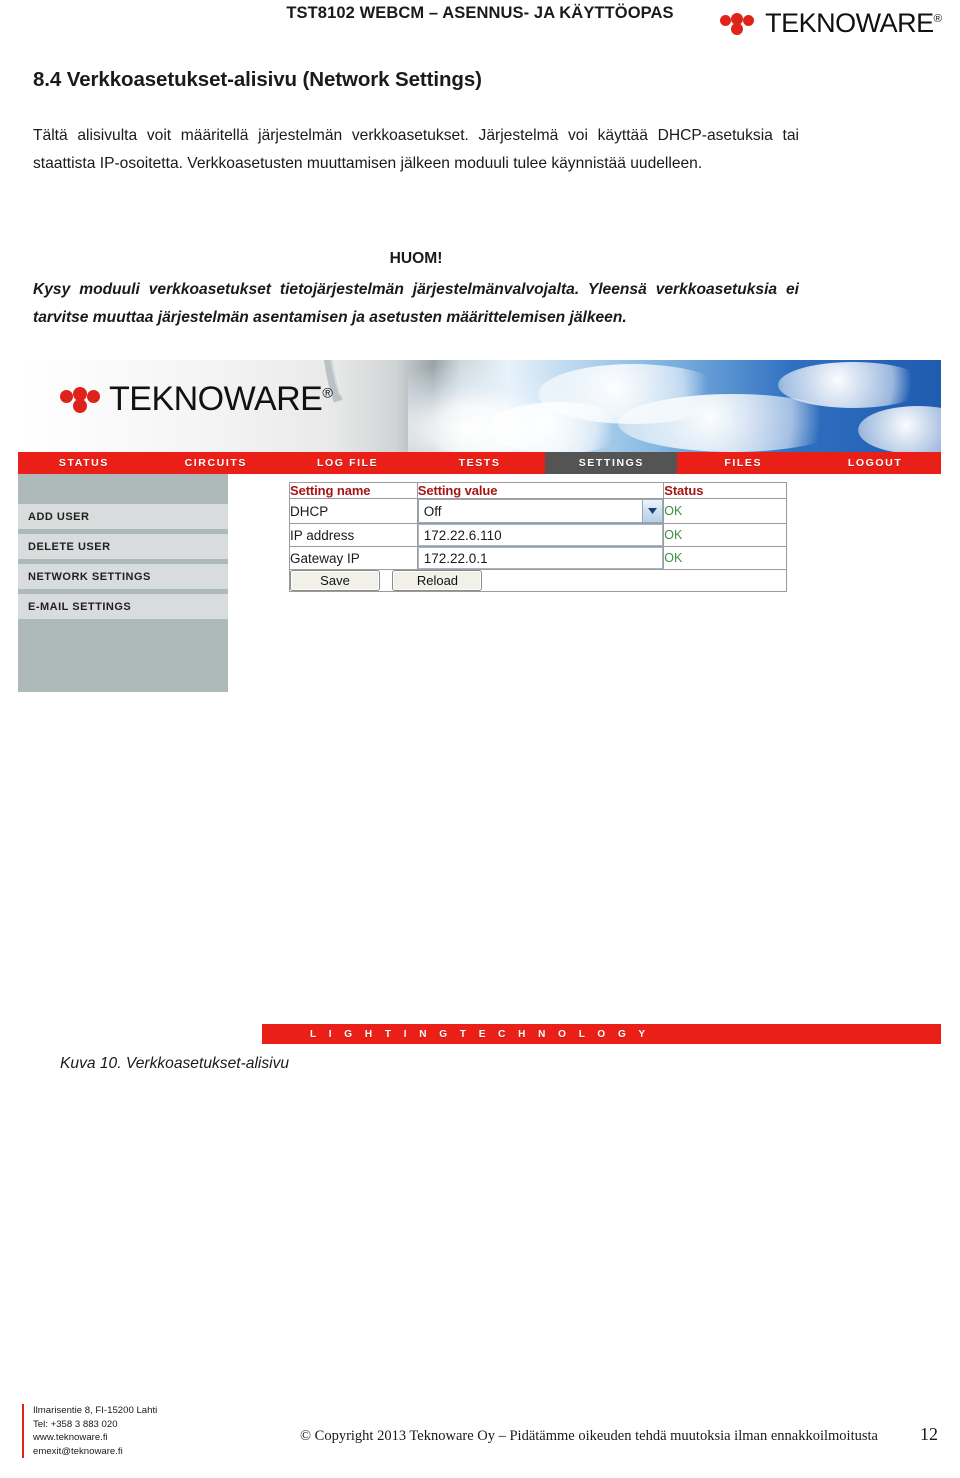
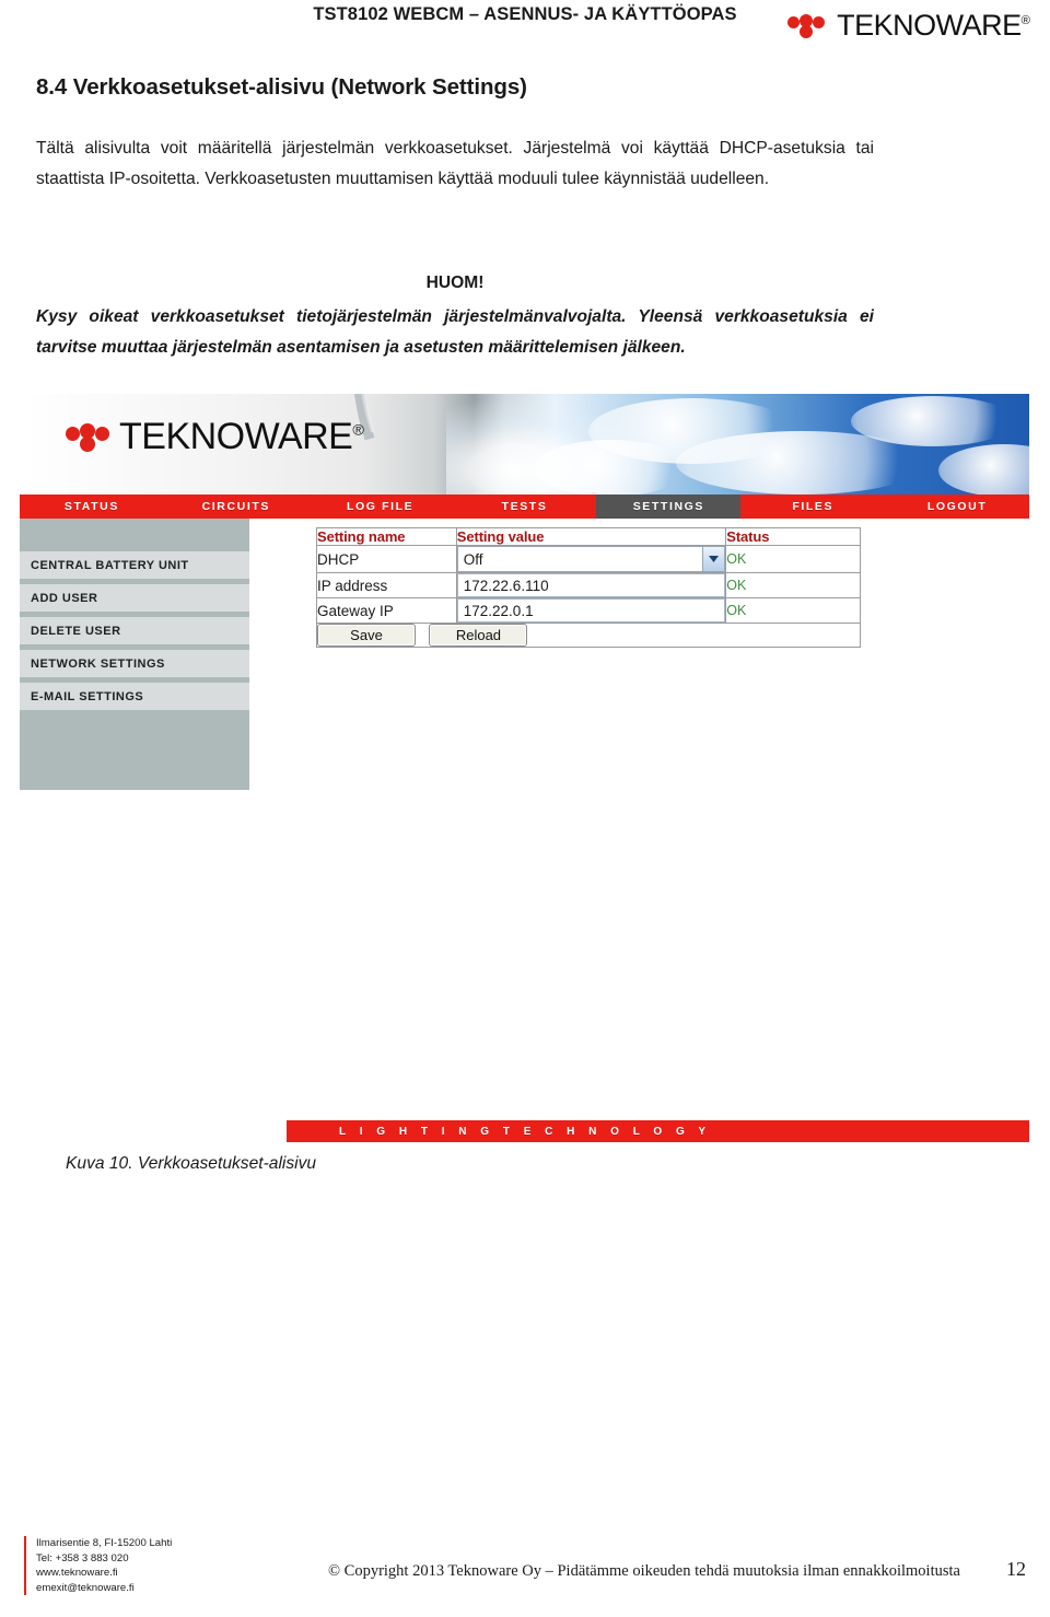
  TST8102 WEBCM – ASENNUS- JA KÄYTTÖOPAS
  TEKNOWARE®
  8.4 Verkkoasetukset-alisivu (Network Settings)
- Tältä alisivulta voit määritellä järjestelmän verkkoasetukset. Järjestelmä voi käyttää DHCP-asetuksia tai staattista IP-osoitetta. Verkkoasetusten muuttamisen jälkeen moduuli tulee käynnistää uudelleen.
+ Tältä alisivulta voit määritellä järjestelmän verkkoasetukset. Järjestelmä voi käyttää DHCP-asetuksia tai staattista IP-osoitetta. Verkkoasetusten muuttamisen käyttää moduuli tulee käynnistää uudelleen.
  HUOM!
- Kysy moduuli verkkoasetukset tietojärjestelmän järjestelmänvalvojalta. Yleensä verkkoasetuksia ei tarvitse muuttaa järjestelmän asentamisen ja asetusten määrittelemisen jälkeen.
+ Kysy oikeat verkkoasetukset tietojärjestelmän järjestelmänvalvojalta. Yleensä verkkoasetuksia ei tarvitse muuttaa järjestelmän asentamisen ja asetusten määrittelemisen jälkeen.
  TEKNOWARE®
  STATUS
  CIRCUITS
  LOG FILE
  TESTS
  SETTINGS
  FILES
  LOGOUT
+ CENTRAL BATTERY UNIT
  ADD USER
  DELETE USER
  NETWORK SETTINGS
  E-MAIL SETTINGS
  Setting name	Setting value	Status
  DHCP	Off	OK
  IP address	172.22.6.110	OK
  Gateway IP	172.22.0.1	OK
  Save Reload
  L I G H T I N G T E C H N O L O G Y
  Kuva 10. Verkkoasetukset-alisivu
  Ilmarisentie 8, FI-15200 Lahti
  Tel: +358 3 883 020
  www.teknoware.fi
  emexit@teknoware.fi
  © Copyright 2013 Teknoware Oy – Pidätämme oikeuden tehdä muutoksia ilman ennakkoilmoitusta
  12
